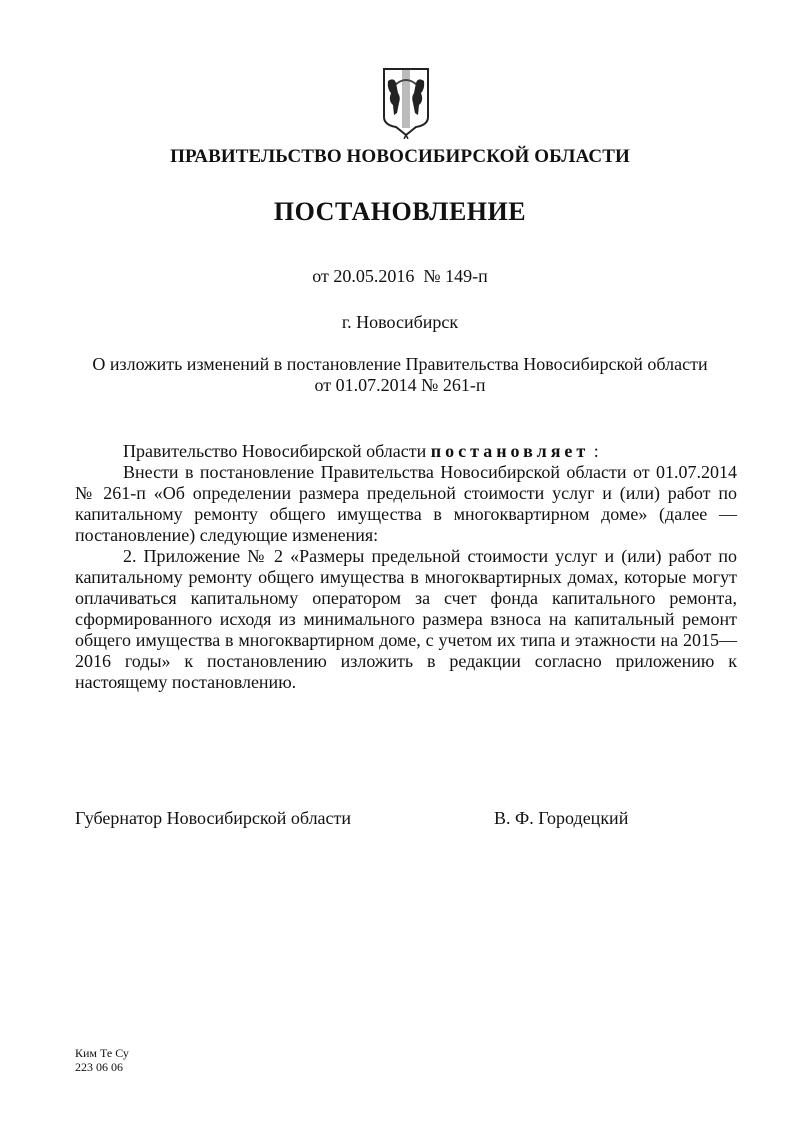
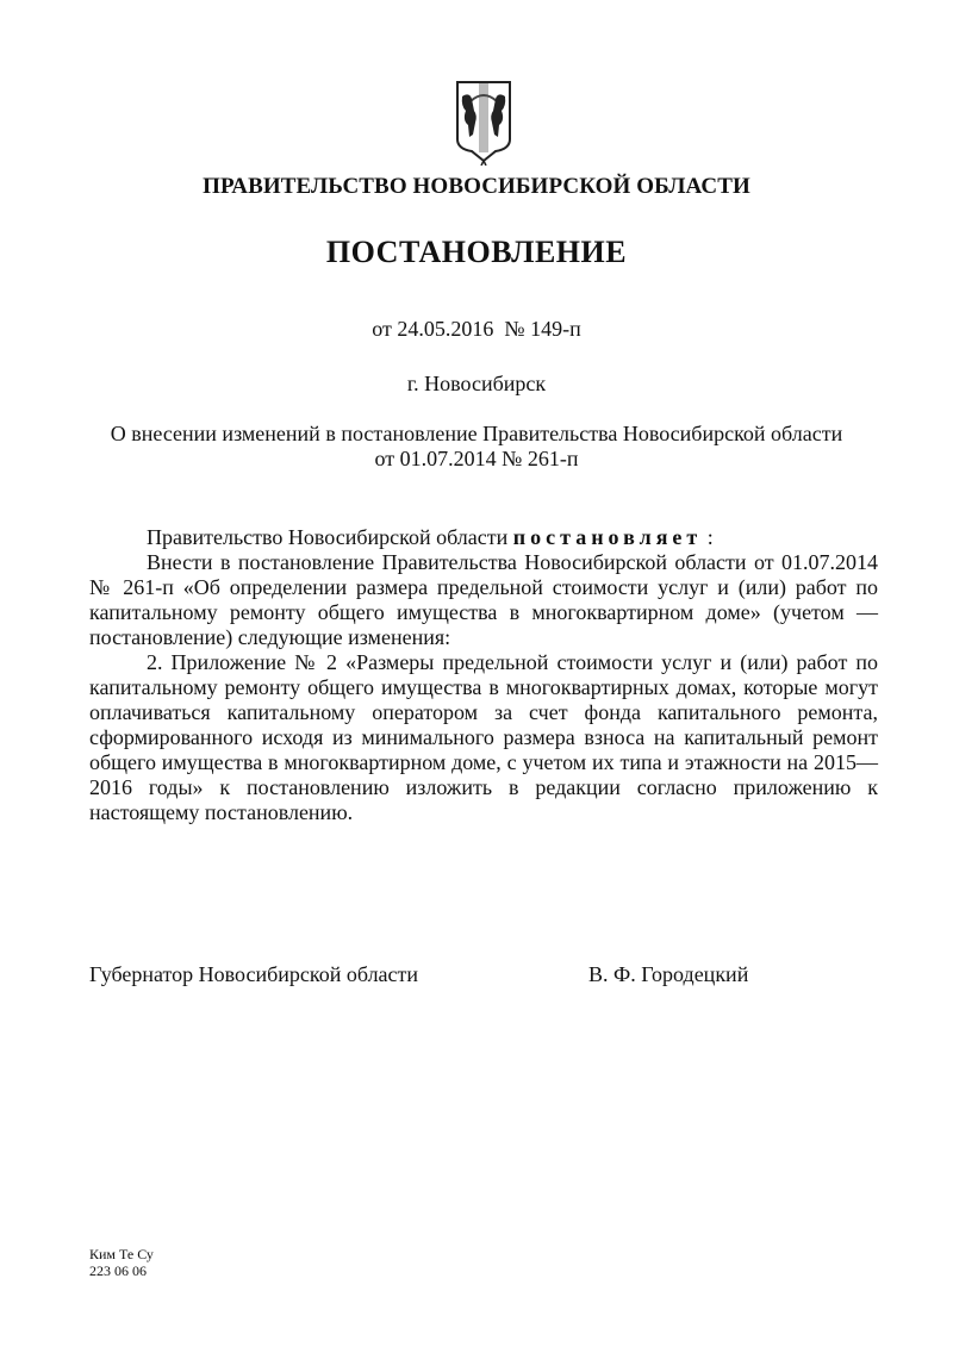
  ПРАВИТЕЛЬСТВО НОВОСИБИРСКОЙ ОБЛАСТИ
  ПОСТАНОВЛЕНИЕ
- от 20.05.2016 № 149-п
+ от 24.05.2016 № 149-п
  г. Новосибирск
- О изложить изменений в постановление Правительства Новосибирской области
+ О внесении изменений в постановление Правительства Новосибирской области
  от 01.07.2014 № 261-п
  Правительство Новосибирской области постановляет :
- Внести в постановление Правительства Новосибирской области от 01.07.2014 № 261-п «Об определении размера предельной стоимости услуг и (или) работ по капитальному ремонту общего имущества в многоквартирном доме» (далее — постановление) следующие изменения:
+ Внести в постановление Правительства Новосибирской области от 01.07.2014 № 261-п «Об определении размера предельной стоимости услуг и (или) работ по капитальному ремонту общего имущества в многоквартирном доме» (учетом — постановление) следующие изменения:
  2. Приложение № 2 «Размеры предельной стоимости услуг и (или) работ по капитальному ремонту общего имущества в многоквартирных домах, которые могут оплачиваться капитальному оператором за счет фонда капитального ремонта, сформированного исходя из минимального размера взноса на капитальный ремонт общего имущества в многоквартирном доме, с учетом их типа и этажности на 2015—2016 годы» к постановлению изложить в редакции согласно приложению к настоящему постановлению.
  Губернатор Новосибирской области
  В. Ф. Городецкий
  Ким Те Су
  223 06 06
